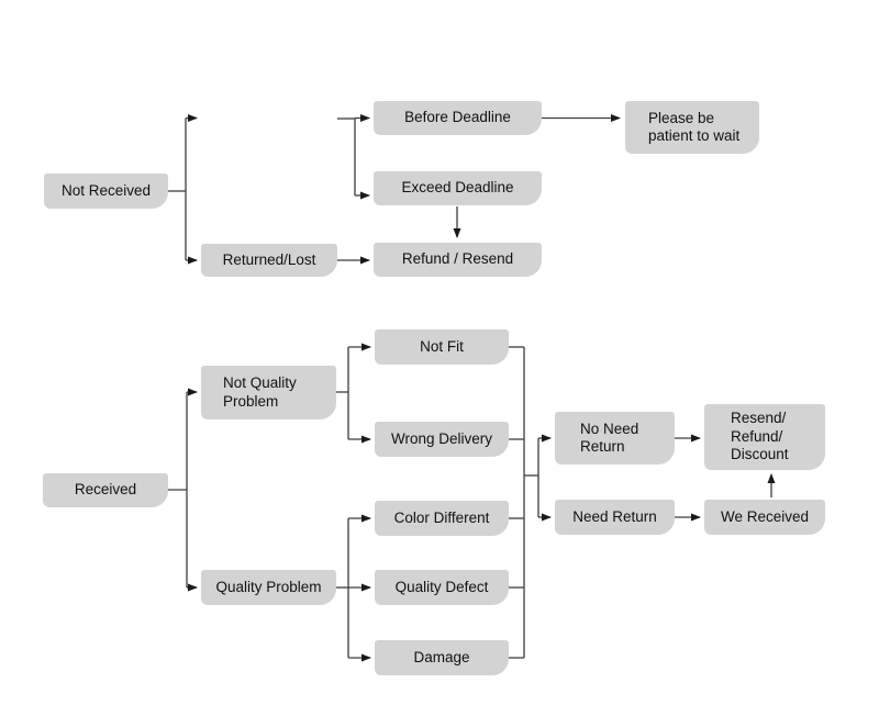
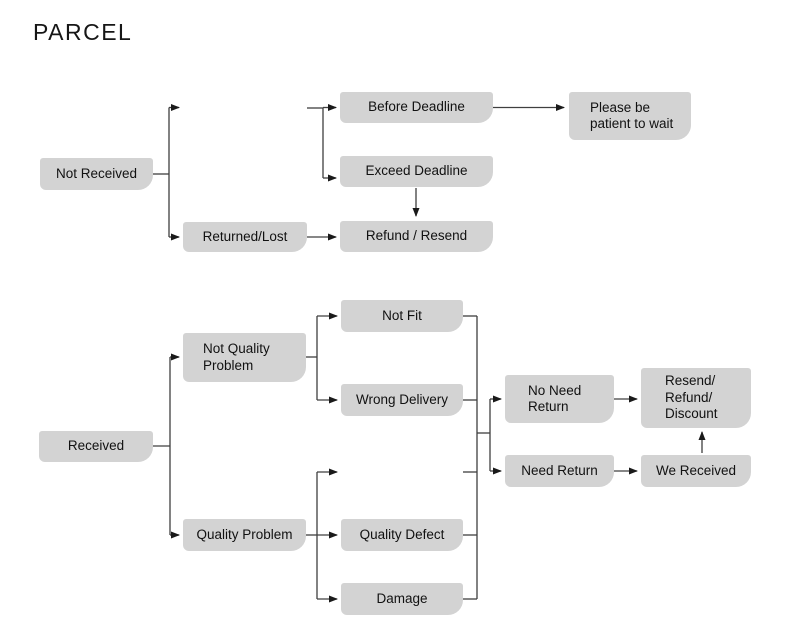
+ PARCEL
  Not Received
  Returned/Lost
  Before Deadline
  Exceed Deadline
  Refund / Resend
  Please be
  patient to wait
  Received
  Not Quality
  Problem
  Quality Problem
  Not Fit
  Wrong Delivery
- Color Different
  Quality Defect
  Damage
  No Need
  Return
  Need Return
  Resend/
  Refund/
  Discount
  We Received
